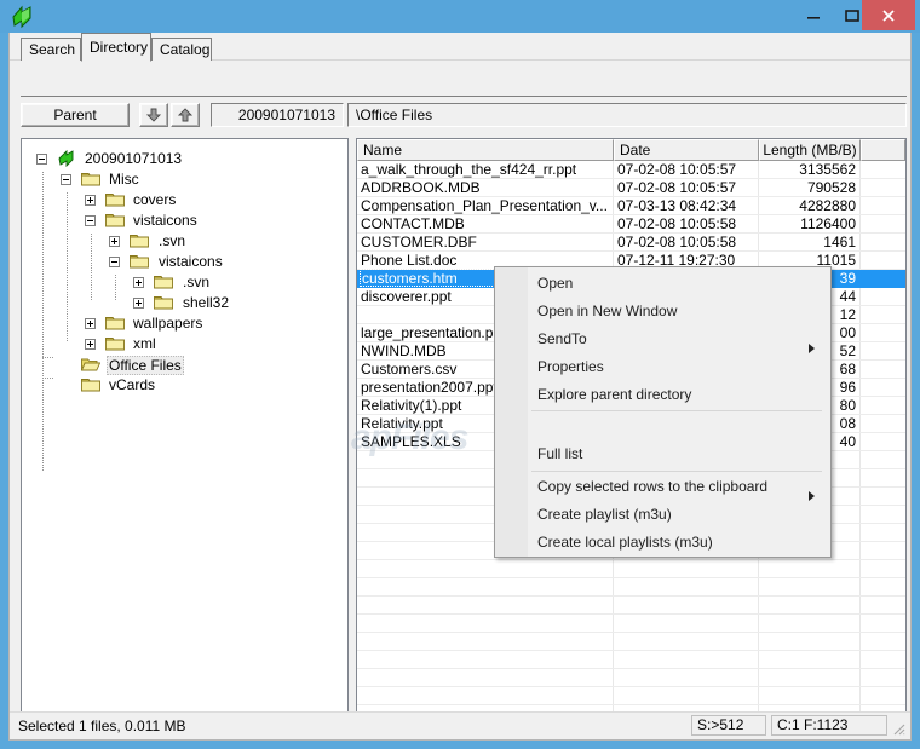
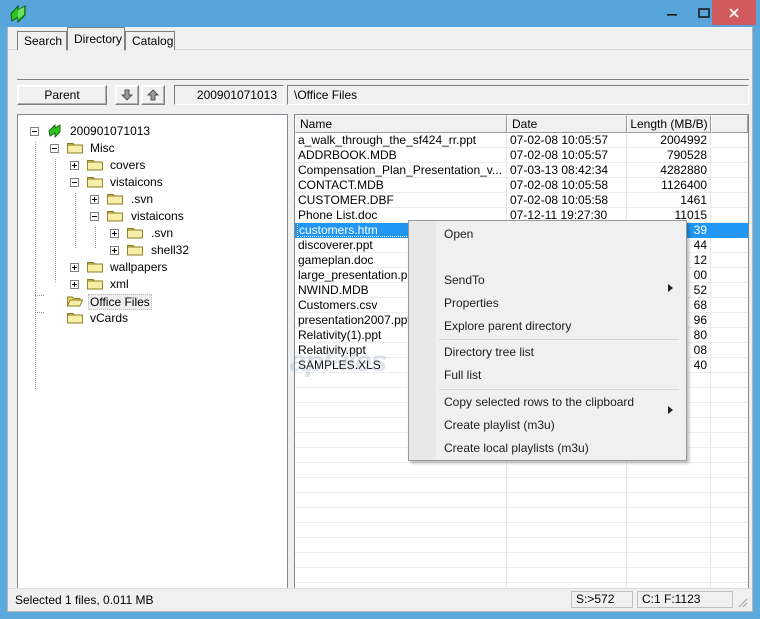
  Search
  Directory
  Catalog
  Parent
  200901071013
  \Office Files
  200901071013
  Misc
  covers
  vistaicons
  .svn
  vistaicons
  .svn
  shell32
  wallpapers
  xml
  Office Files
  vCards
  Name
  Date
  Length (MB/B)
  a_walk_through_the_sf424_rr.ppt
  07-02-08 10:05:57
- 3135562
+ 2004992
  ADDRBOOK.MDB
  07-02-08 10:05:57
  790528
  Compensation_Plan_Presentation_v...
  07-03-13 08:42:34
  4282880
  CONTACT.MDB
  07-02-08 10:05:58
  1126400
  CUSTOMER.DBF
  07-02-08 10:05:58
  1461
  Phone List.doc
  07-12-11 19:27:30
  11015
  customers.htm
  39
  discoverer.ppt
  44
+ gameplan.doc
  12
  large_presentation.p
  00
  NWIND.MDB
  52
  Customers.csv
  68
  presentation2007.pp
  96
  Relativity(1).ppt
  80
  Relativity.ppt
  08
  SAMPLES.XLS
  40
  Selected 1 files, 0.011 MB
- S:>512
+ S:>572
  C:1 F:1123
  apFiles
  Open
- Open in New Window
  SendTo
  Properties
  Explore parent directory
+ Directory tree list
  Full list
  Copy selected rows to the clipboard
  Create playlist (m3u)
  Create local playlists (m3u)
